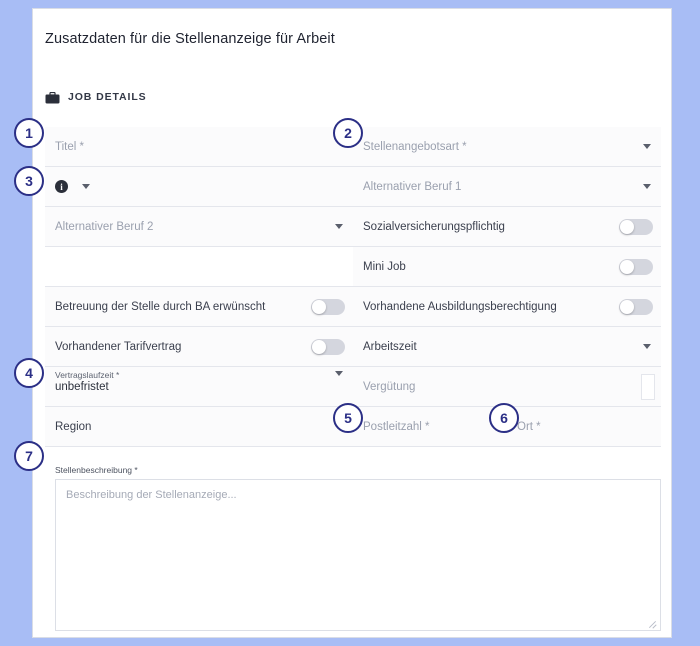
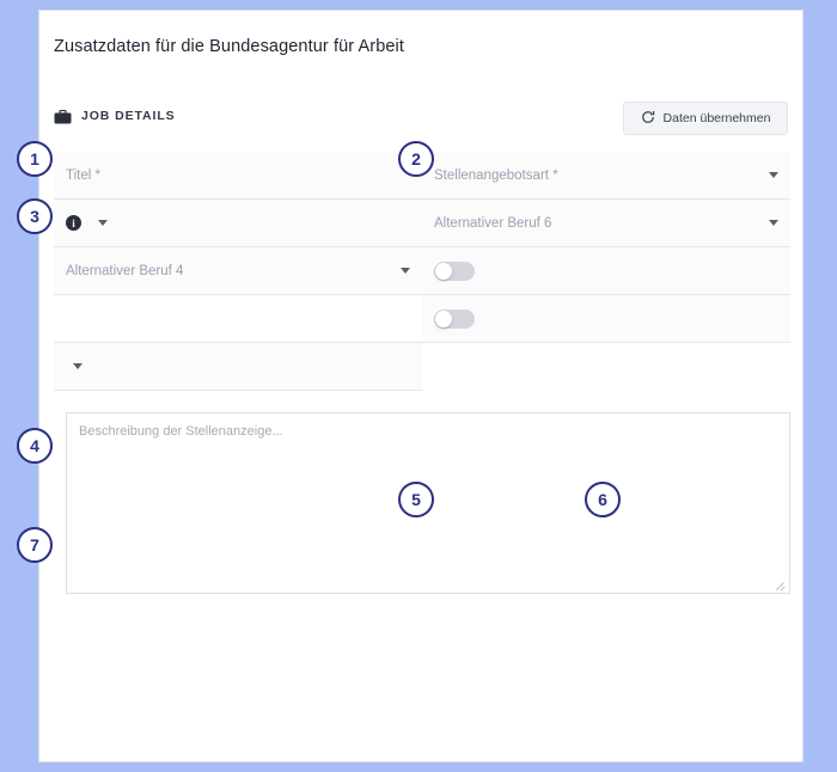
- Zusatzdaten für die Stellenanzeige für Arbeit
+ Zusatzdaten für die Bundesagentur für Arbeit
  JOB DETAILS
+ Daten übernehmen
  Titel *
  Stellenangebotsart *
  i
- Alternativer Beruf 1
+ Alternativer Beruf 6
- Alternativer Beruf 2
+ Alternativer Beruf 4
- Sozialversicherungspflichtig
- Mini Job
- Betreuung der Stelle durch BA erwünscht
- Vorhandene Ausbildungsberechtigung
- Vorhandener Tarifvertrag
- Arbeitszeit
- Vertragslaufzeit *
- unbefristet
- Vergütung
- Region
- Postleitzahl *
- Ort *
- Stellenbeschreibung *
  Beschreibung der Stellenanzeige...
  1
  2
  3
  4
  5
  6
  7
